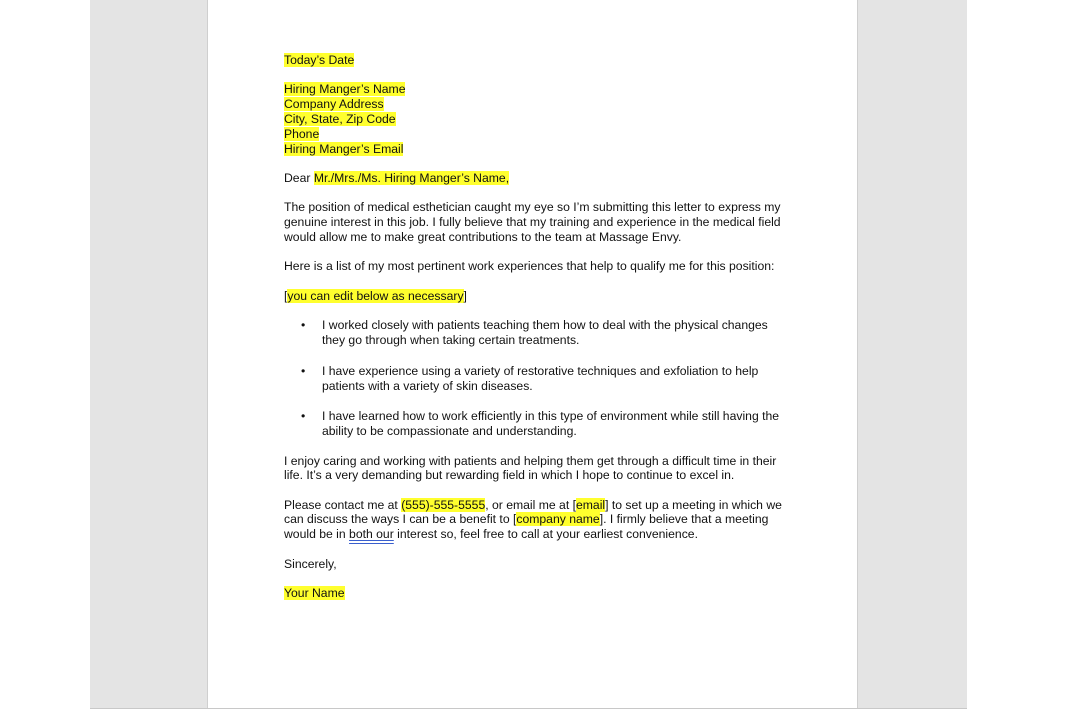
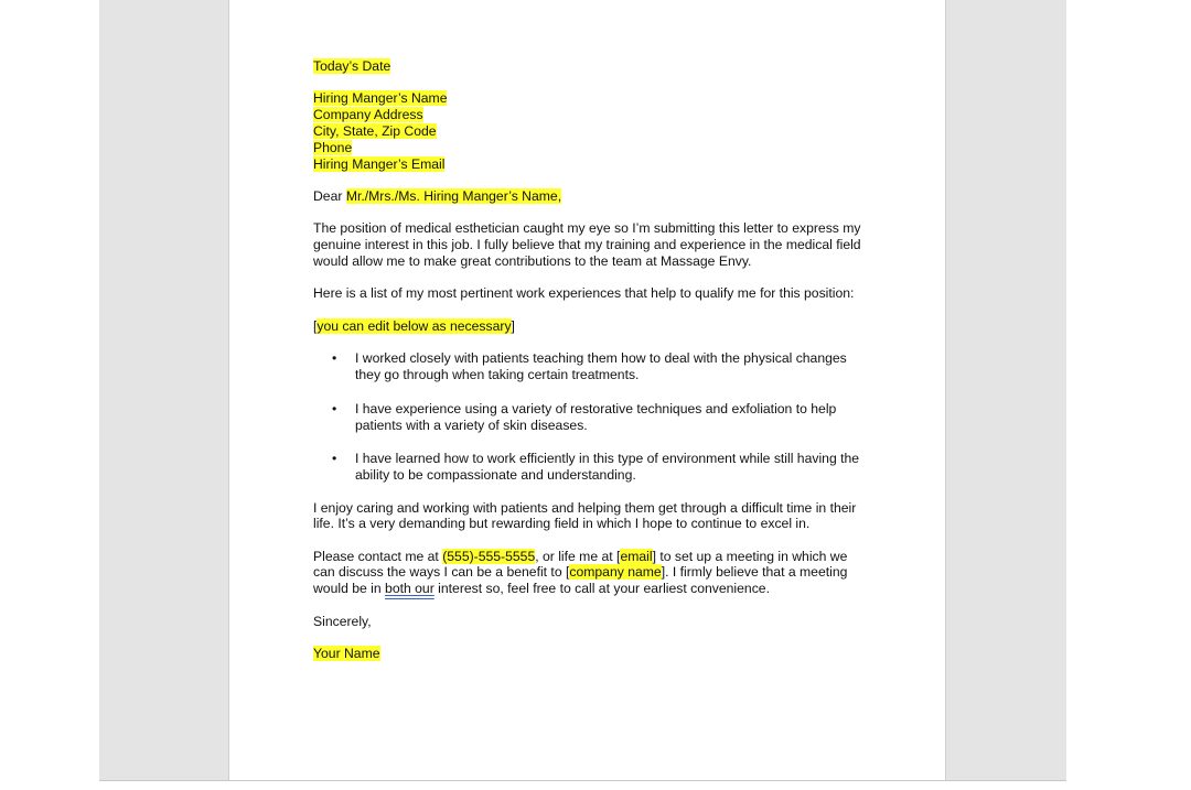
  Today’s Date
  Hiring Manger’s Name
  Company Address
  City, State, Zip Code
  Phone
  Hiring Manger’s Email
  Dear Mr./Mrs./Ms. Hiring Manger’s Name,
  The position of medical esthetician caught my eye so I’m submitting this letter to express my genuine interest in this job. I fully believe that my training and experience in the medical field would allow me to make great contributions to the team at Massage Envy.
  Here is a list of my most pertinent work experiences that help to qualify me for this position:
  [you can edit below as necessary]
  •
  I worked closely with patients teaching them how to deal with the physical changes they go through when taking certain treatments.
  •
  I have experience using a variety of restorative techniques and exfoliation to help patients with a variety of skin diseases.
  •
  I have learned how to work efficiently in this type of environment while still having the ability to be compassionate and understanding.
  I enjoy caring and working with patients and helping them get through a difficult time in their life. It’s a very demanding but rewarding field in which I hope to continue to excel in.
- Please contact me at (555)-555-5555, or email me at [email] to set up a meeting in which we can discuss the ways I can be a benefit to [company name]. I firmly believe that a meeting would be in both our interest so, feel free to call at your earliest convenience.
+ Please contact me at (555)-555-5555, or life me at [email] to set up a meeting in which we can discuss the ways I can be a benefit to [company name]. I firmly believe that a meeting would be in both our interest so, feel free to call at your earliest convenience.
  Sincerely,
  Your Name
